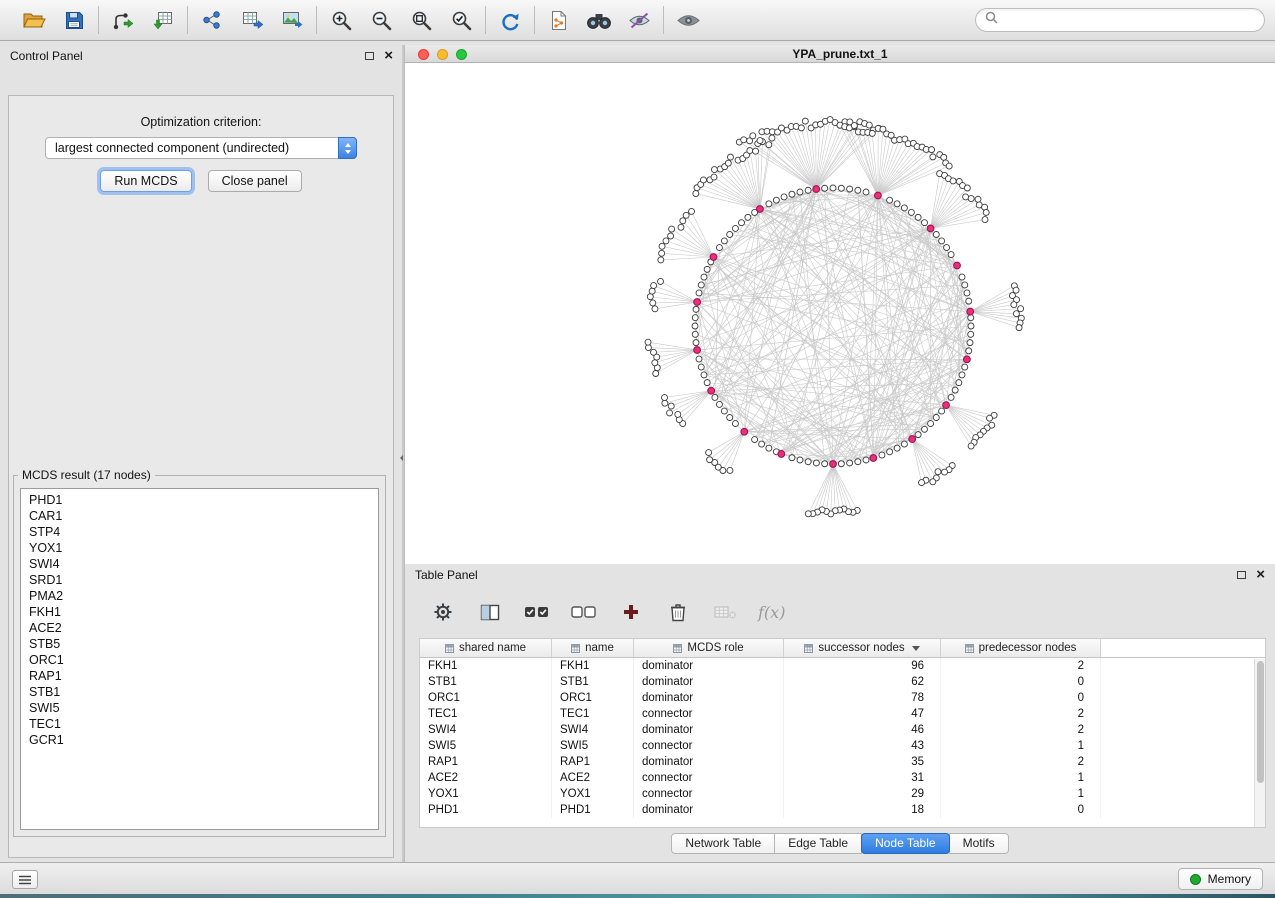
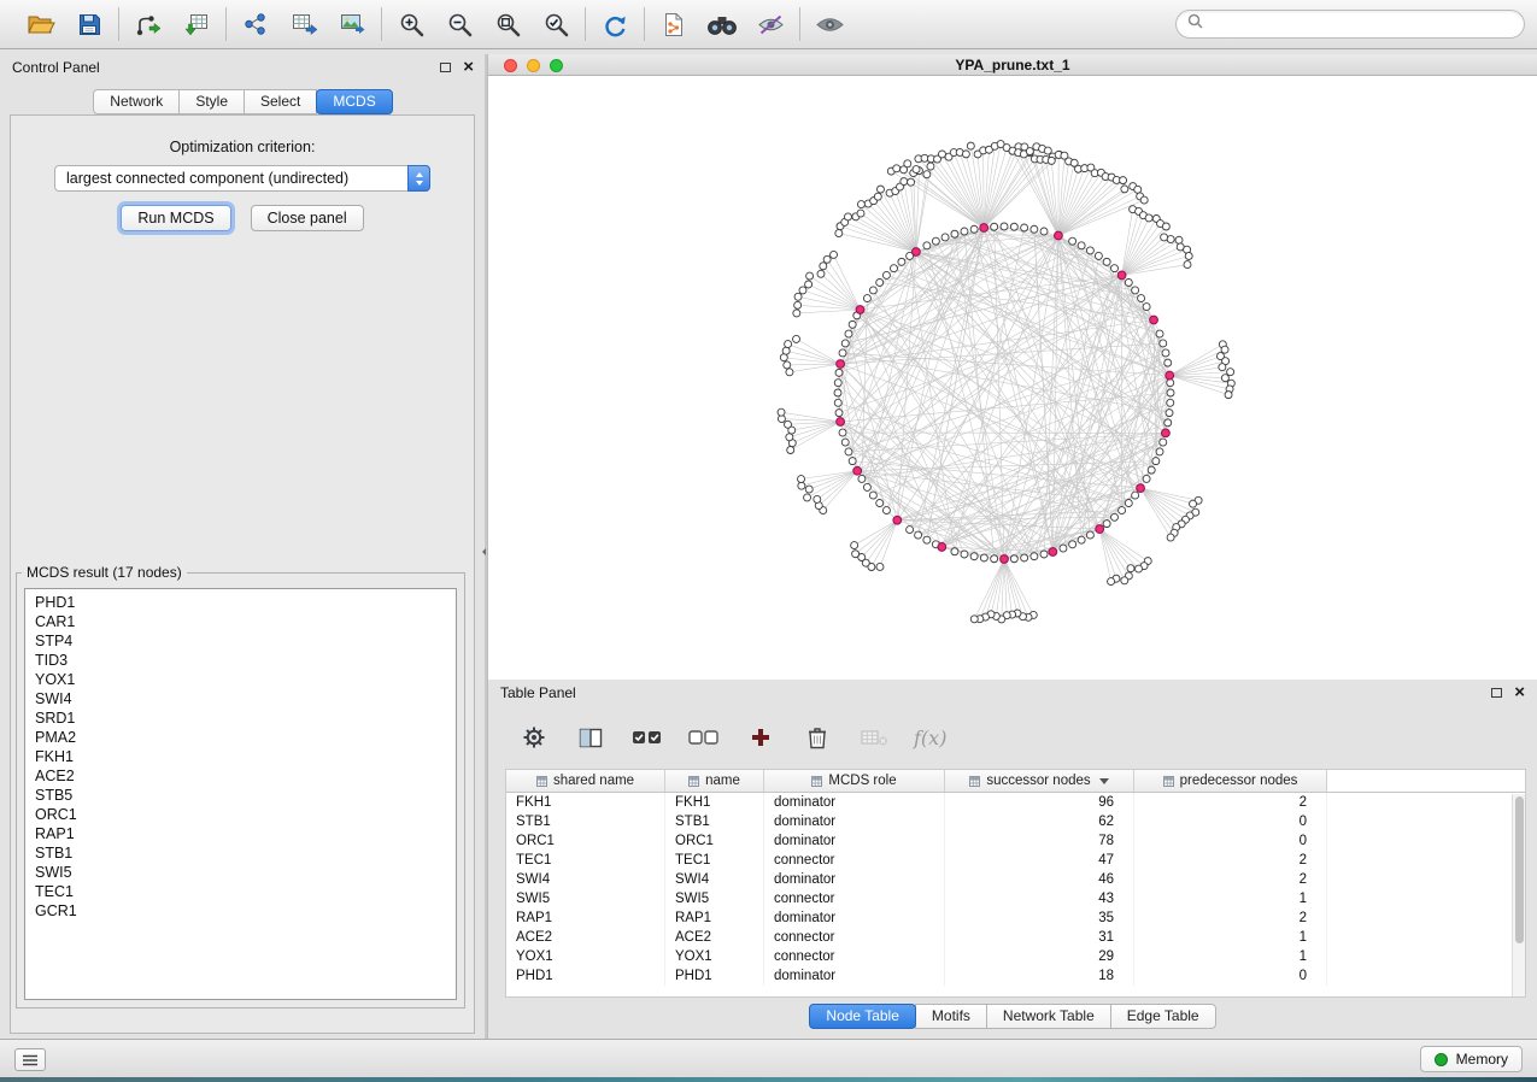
  Control Panel
  ×
  Optimization criterion:
  largest connected component (undirected)
  Run MCDS
  Close panel
  MCDS result (17 nodes)
  PHD1
  CAR1
  STP4
+ TID3
  YOX1
  SWI4
  SRD1
  PMA2
  FKH1
  ACE2
  STB5
  ORC1
  RAP1
  STB1
  SWI5
  TEC1
  GCR1
+ Network
+ Style
+ Select
+ MCDS
  YPA_prune.txt_1
  Table Panel
  ×
  f(x)
  shared name
  name
  MCDS role
  successor nodes
  predecessor nodes
  FKH1
  FKH1
  dominator
  96
  2
  STB1
  STB1
  dominator
  62
  0
  ORC1
  ORC1
  dominator
  78
  0
  TEC1
  TEC1
  connector
  47
  2
  SWI4
  SWI4
  dominator
  46
  2
  SWI5
  SWI5
  connector
  43
  1
  RAP1
  RAP1
  dominator
  35
  2
  ACE2
  ACE2
  connector
  31
  1
  YOX1
  YOX1
  connector
  29
  1
  PHD1
  PHD1
  dominator
  18
  0
- Network Table
+ Node Table
- Edge Table
+ Motifs
- Node Table
+ Network Table
- Motifs
+ Edge Table
  Memory
